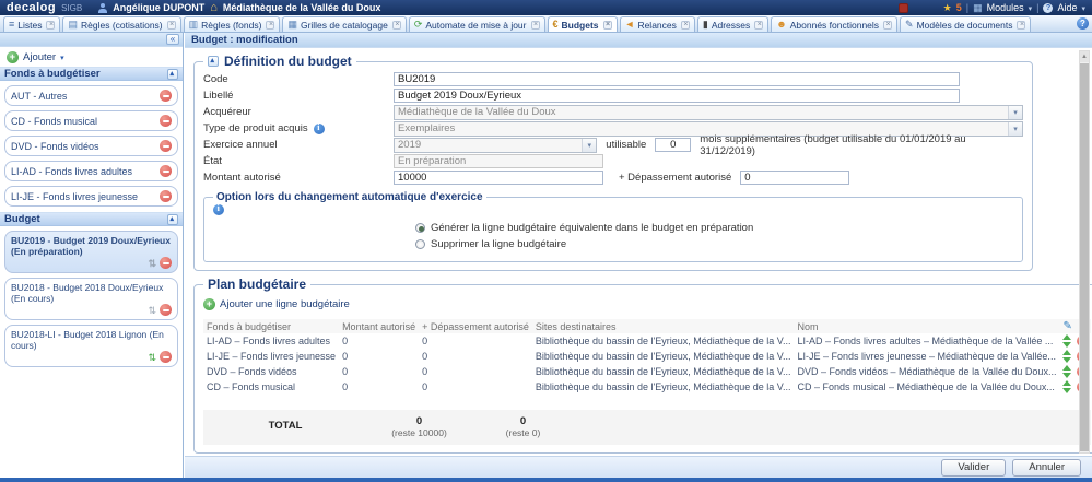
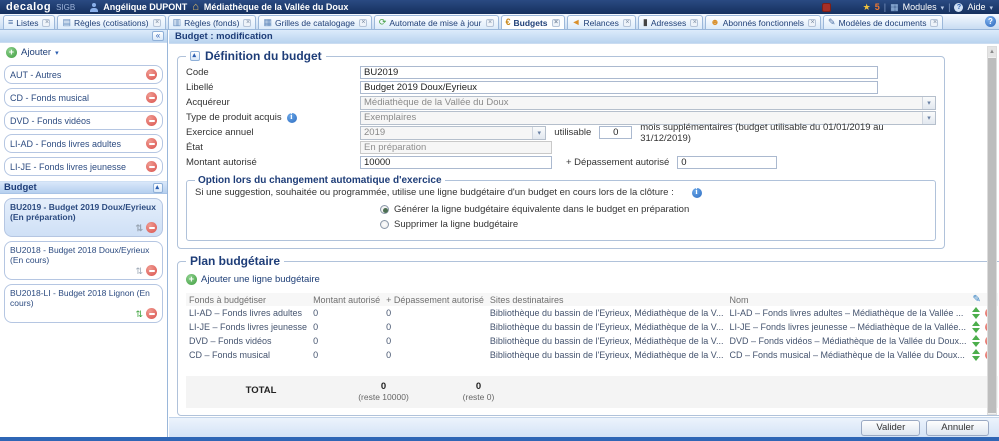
  decalog
  SIGB
  Angélique DUPONT
  ⌂
  Médiathèque de la Vallée du Doux
  ★
  5
  |
  ▦
  Modules
  |
  Aide
  ≡
  Listes
  ▤
  Règles (cotisations)
  ▥
  Règles (fonds)
  ▦
  Grilles de catalogage
  ⟳
  Automate de mise à jour
  €
  Budgets
  ◄
  Relances
  ▮
  Adresses
  ☻
  Abonnés fonctionnels
  ✎
  Modèles de documents
  ?
  Ajouter
- Fonds à budgétiser
  AUT - Autres
  CD - Fonds musical
  DVD - Fonds vidéos
  LI-AD - Fonds livres adultes
  LI-JE - Fonds livres jeunesse
  Budget
  BU2019 - Budget 2019 Doux/Eyrieux (En préparation)
  BU2018 - Budget 2018 Doux/Eyrieux (En cours)
  BU2018-LI - Budget 2018 Lignon (En cours)
  Budget : modification
  Définition du budget
  Code
  BU2019
  Libellé
  Budget 2019 Doux/Eyrieux
  Acquéreur
  Médiathèque de la Vallée du Doux
  Type de produit acquis
  Exemplaires
  Exercice annuel
  2019
  utilisable
  0
  mois supplémentaires (budget utilisable du 01/01/2019 au 31/12/2019)
  État
  En préparation
  Montant autorisé
  10000
  + Dépassement autorisé
  0
  Option lors du changement automatique d'exercice
+ Si une suggestion, souhaitée ou programmée, utilise une ligne budgétaire d'un budget en cours lors de la clôture :
  Générer la ligne budgétaire équivalente dans le budget en préparation
  Supprimer la ligne budgétaire
  Plan budgétaire
  Ajouter une ligne budgétaire
  Fonds à budgétiser	Montant autorisé	+ Dépassement autorisé	Sites destinataires	Nom	✎
  LI-AD – Fonds livres adultes	0	0	Bibliothèque du bassin de l'Eyrieux, Médiathèque de la V...	LI-AD – Fonds livres adultes – Médiathèque de la Vallée ...
  LI-JE – Fonds livres jeunesse	0	0	Bibliothèque du bassin de l'Eyrieux, Médiathèque de la V...	LI-JE – Fonds livres jeunesse – Médiathèque de la Vallée...
  DVD – Fonds vidéos	0	0	Bibliothèque du bassin de l'Eyrieux, Médiathèque de la V...	DVD – Fonds vidéos – Médiathèque de la Vallée du Doux...
  CD – Fonds musical	0	0	Bibliothèque du bassin de l'Eyrieux, Médiathèque de la V...	CD – Fonds musical – Médiathèque de la Vallée du Doux...
  TOTAL
  0
  (reste 10000)
  0
  (reste 0)
  Valider
  Annuler
